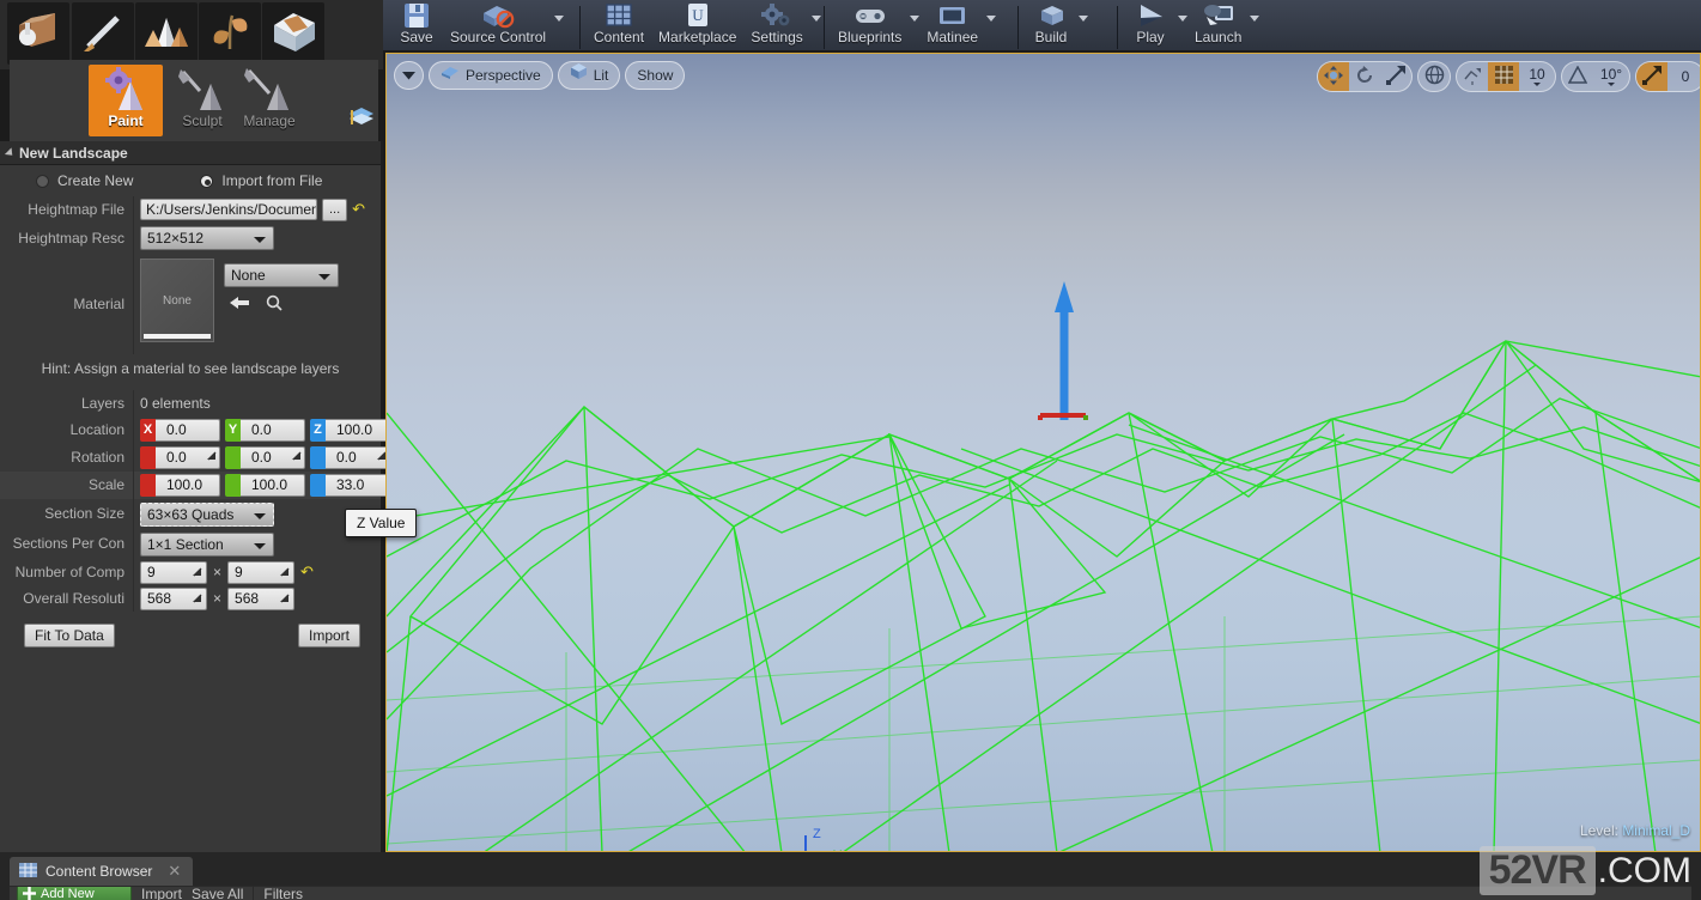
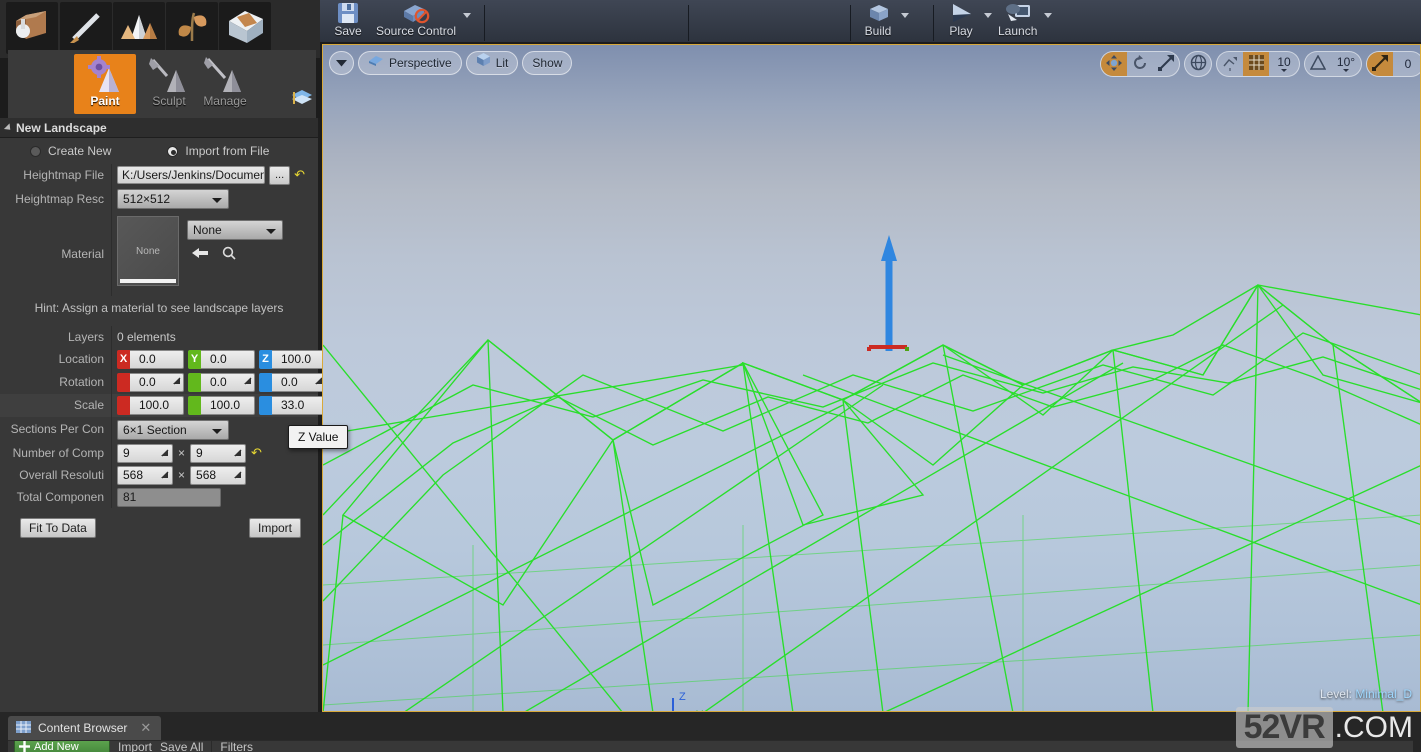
  Paint
  Sculpt
  Manage
  New Landscape
  Create New
  Import from File
  Heightmap File
  K:/Users/Jenkins/Documen
  ...
  ↶
  Heightmap Resc
  512×512
  Material
  None
  None
  Hint: Assign a material to see landscape layers
  Layers
  0 elements
  Location
  X
  0.0
  Y
  0.0
  Z
  100.0
  Rotation
  0.0
  0.0
  0.0
  Scale
  100.0
  100.0
  33.0
- Section Size
- 63×63 Quads
  Sections Per Con
- 1×1 Section
+ 6×1 Section
  Number of Comp
  9
  ×
  9
  ↶
  Overall Resoluti
  568
  ×
  568
+ Total Componen
+ 81
  Fit To Data
  Import
  Save
  Source Control
- Content
- U
- Marketplace
- Settings
- Blueprints
- Matinee
  Build
  Play
  Launch
  Perspective
  Lit
  Show
  10
  10°
  0
  Z
  Level: Minimal_D
  Z Value
  Content Browser
  ✕
  Add New
  Import
  Save All
  Filters
  52VR
  .COM
